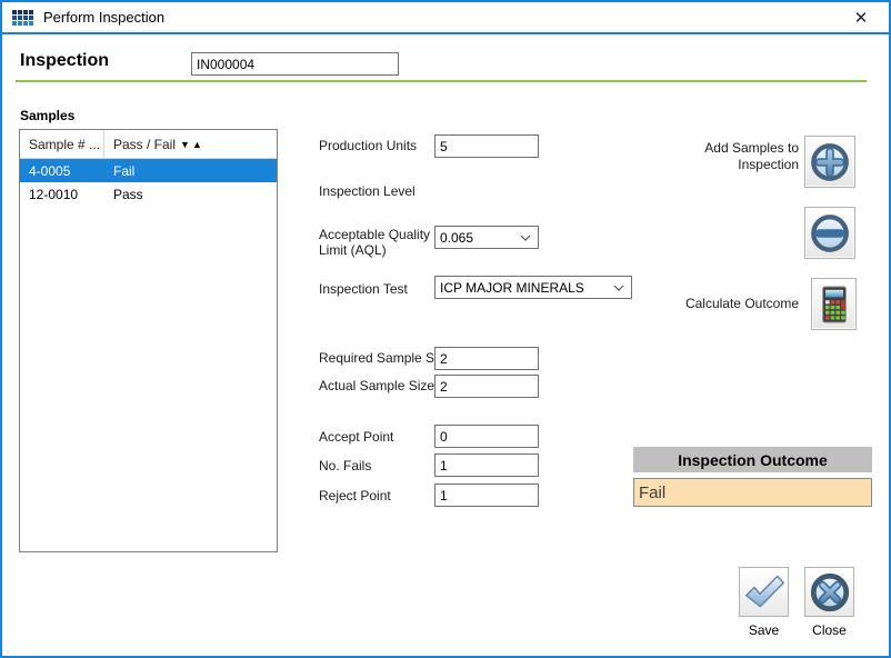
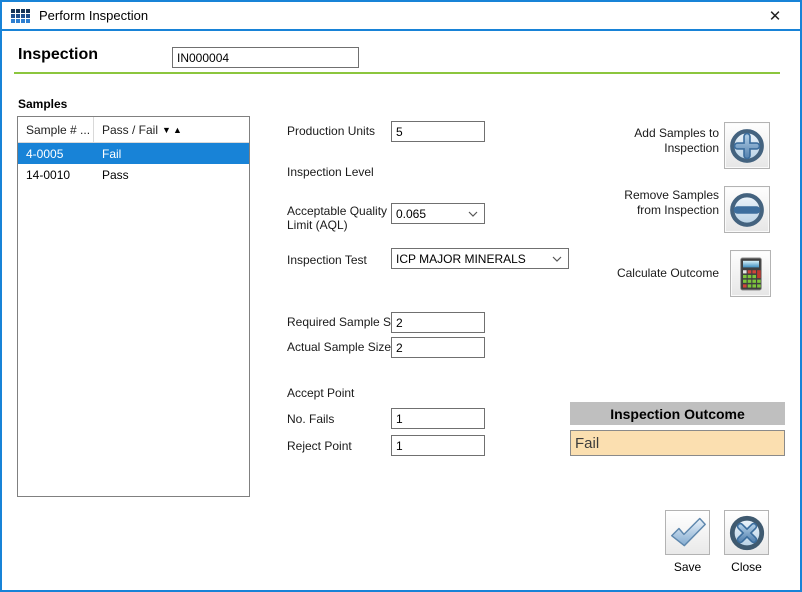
  Perform Inspection
  ✕
  Inspection
  IN000004
  Samples
  Sample # ...
  Pass / Fail
  ▼▲
  4-0005
  Fail
- 12-0010
+ 14-0010
  Pass
  Production Units
  5
  Inspection Level
  Acceptable Quality Limit (AQL)
  0.065
  Inspection Test
  ICP MAJOR MINERALS
  Required Sample S
  2
  Actual Sample Size
  2
  Accept Point
- 0
  No. Fails
  1
  Reject Point
  1
  Add Samples to Inspection
+ Remove Samples from Inspection
  Calculate Outcome
  Inspection Outcome
  Fail
  Save
  Close
